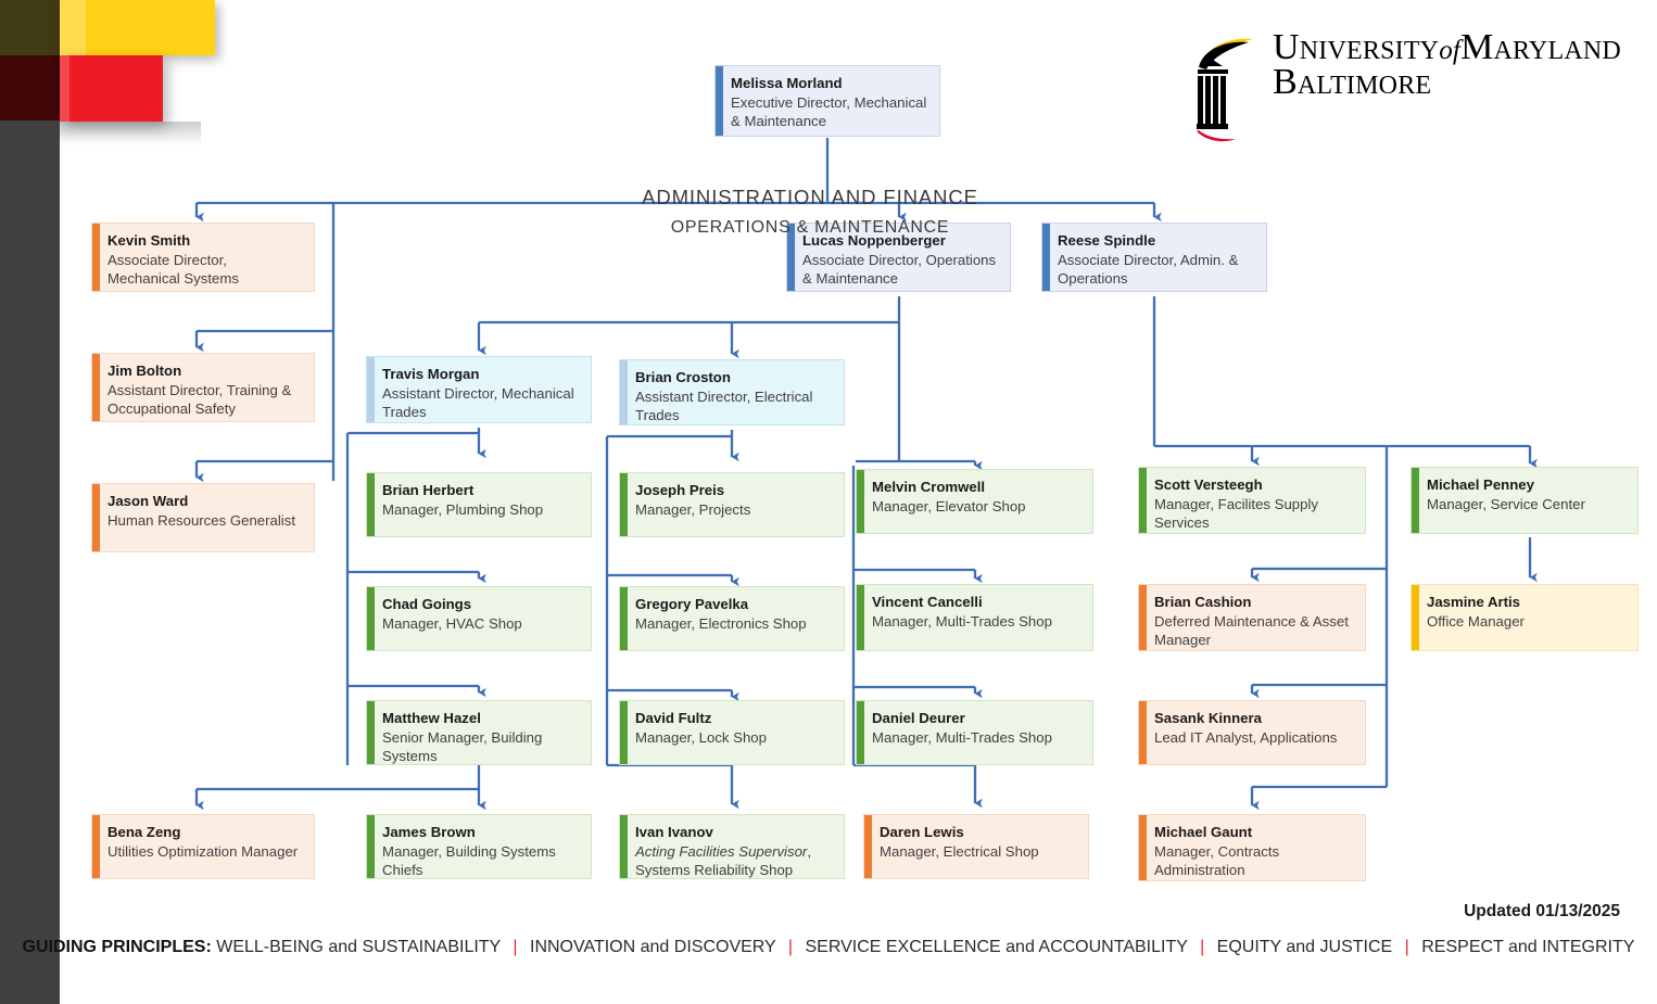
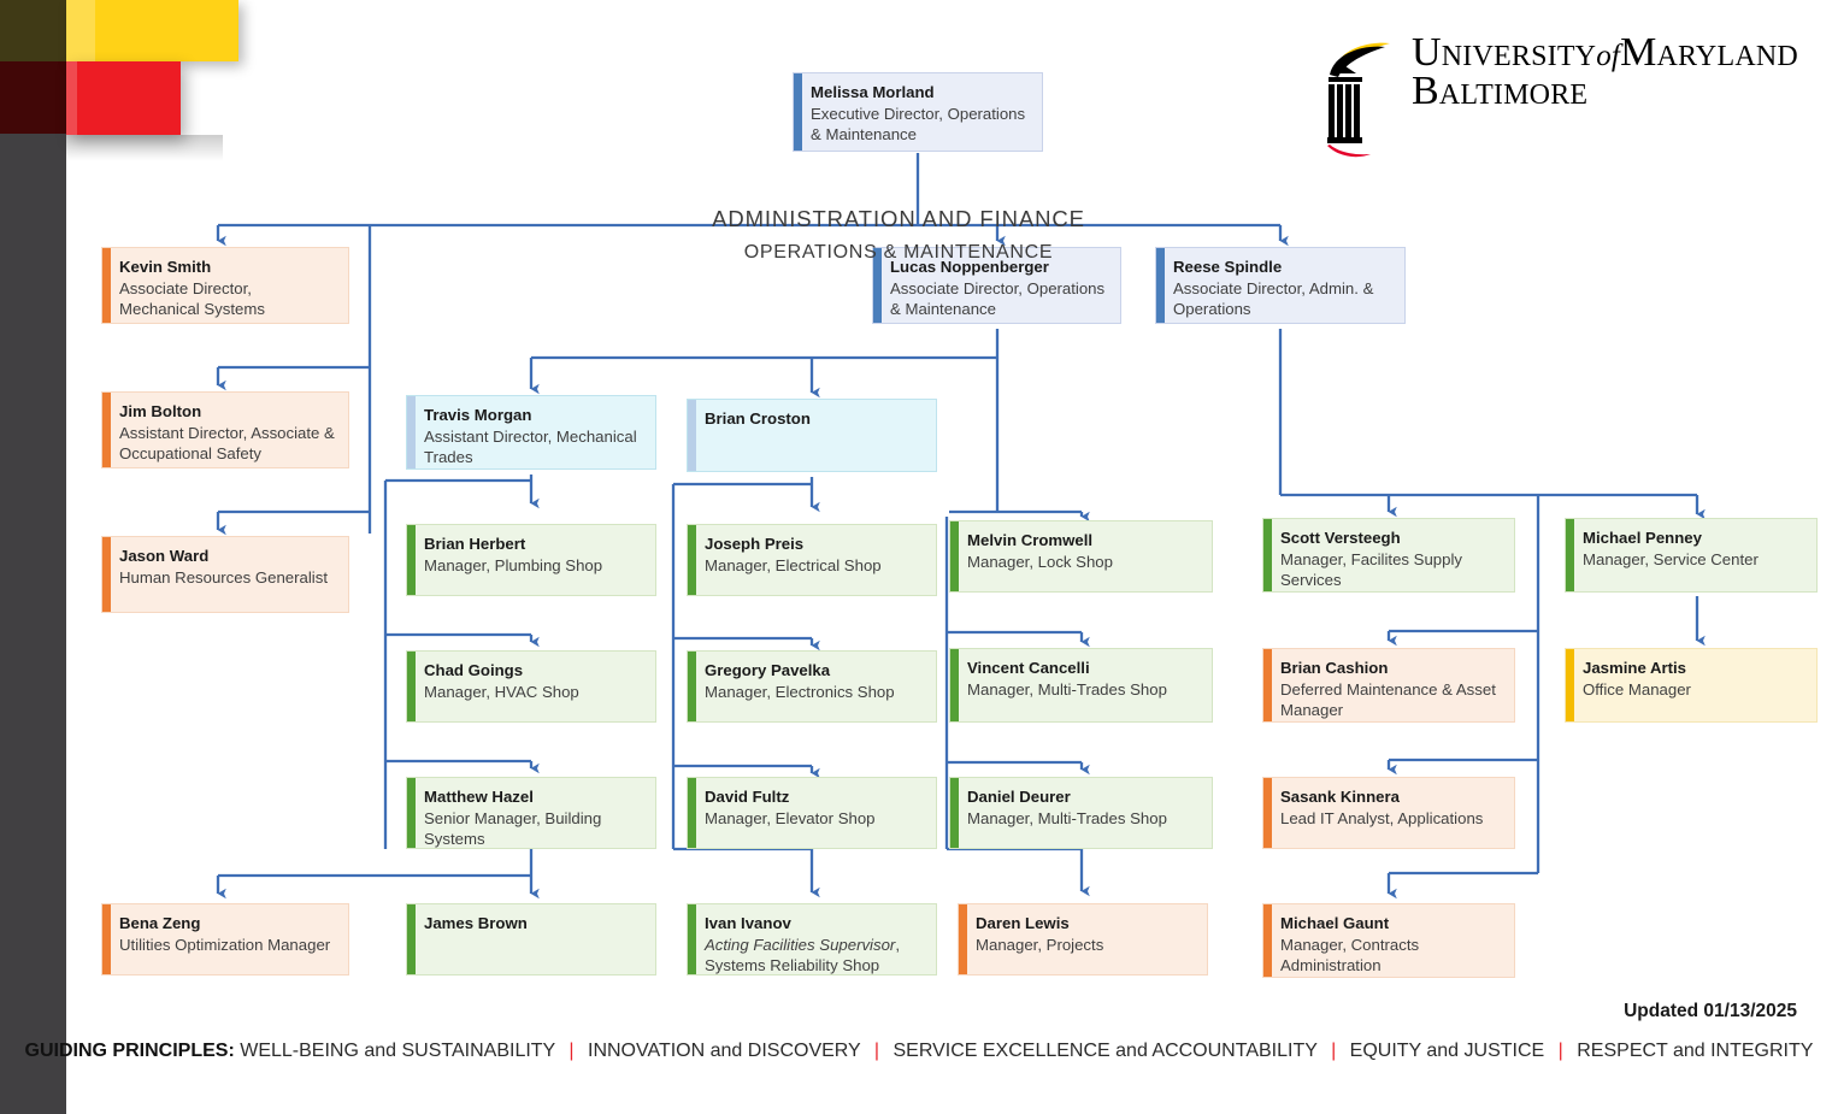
  UniversityofMaryland
  Baltimore
  ADMINISTRATION AND FINANCE
  OPERATIONS & MAINTENANCE
  Melissa Morland
- Executive Director, Mechanical & Maintenance
+ Executive Director, Operations & Maintenance
  Kevin Smith
  Associate Director, Mechanical Systems
  Lucas Noppenberger
  Associate Director, Operations & Maintenance
  Reese Spindle
  Associate Director, Admin. & Operations
  Jim Bolton
- Assistant Director, Training & Occupational Safety
+ Assistant Director, Associate & Occupational Safety
  Travis Morgan
  Assistant Director, Mechanical Trades
  Brian Croston
- Assistant Director, Electrical Trades
  Jason Ward
  Human Resources Generalist
  Brian Herbert
  Manager, Plumbing Shop
  Joseph Preis
- Manager, Projects
+ Manager, Electrical Shop
  Melvin Cromwell
- Manager, Elevator Shop
+ Manager, Lock Shop
  Scott Versteegh
  Manager, Facilites Supply Services
  Michael Penney
  Manager, Service Center
  Chad Goings
  Manager, HVAC Shop
  Gregory Pavelka
  Manager, Electronics Shop
  Vincent Cancelli
  Manager, Multi-Trades Shop
  Brian Cashion
  Deferred Maintenance & Asset Manager
  Jasmine Artis
  Office Manager
  Matthew Hazel
  Senior Manager, Building Systems
  David Fultz
- Manager, Lock Shop
+ Manager, Elevator Shop
  Daniel Deurer
  Manager, Multi-Trades Shop
  Sasank Kinnera
  Lead IT Analyst, Applications
  Bena Zeng
  Utilities Optimization Manager
  James Brown
- Manager, Building Systems Chiefs
  Ivan Ivanov
  Acting Facilities Supervisor, Systems Reliability Shop
  Daren Lewis
- Manager, Electrical Shop
+ Manager, Projects
  Michael Gaunt
  Manager, Contracts Administration
  Updated 01/13/2025
  GUIDING PRINCIPLES: WELL-BEING and SUSTAINABILITY | INNOVATION and DISCOVERY | SERVICE EXCELLENCE and ACCOUNTABILITY | EQUITY and JUSTICE | RESPECT and INTEGRITY
